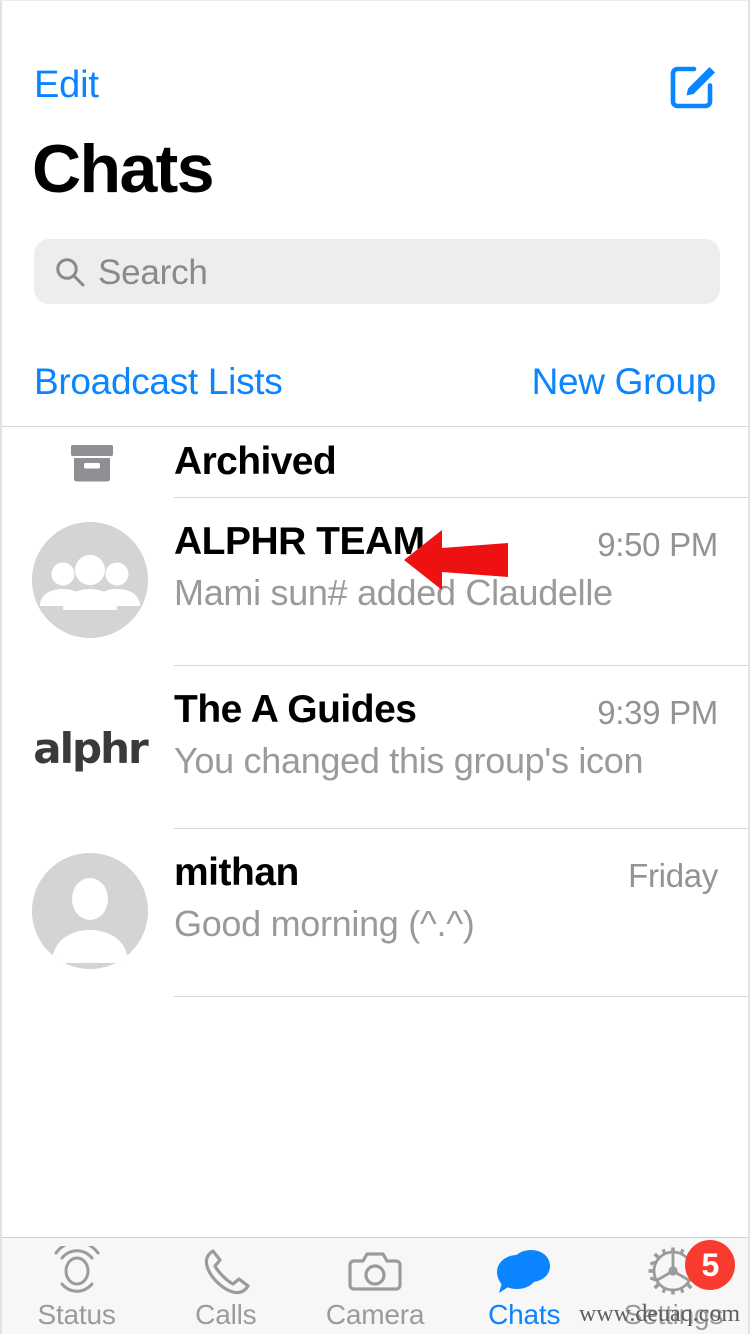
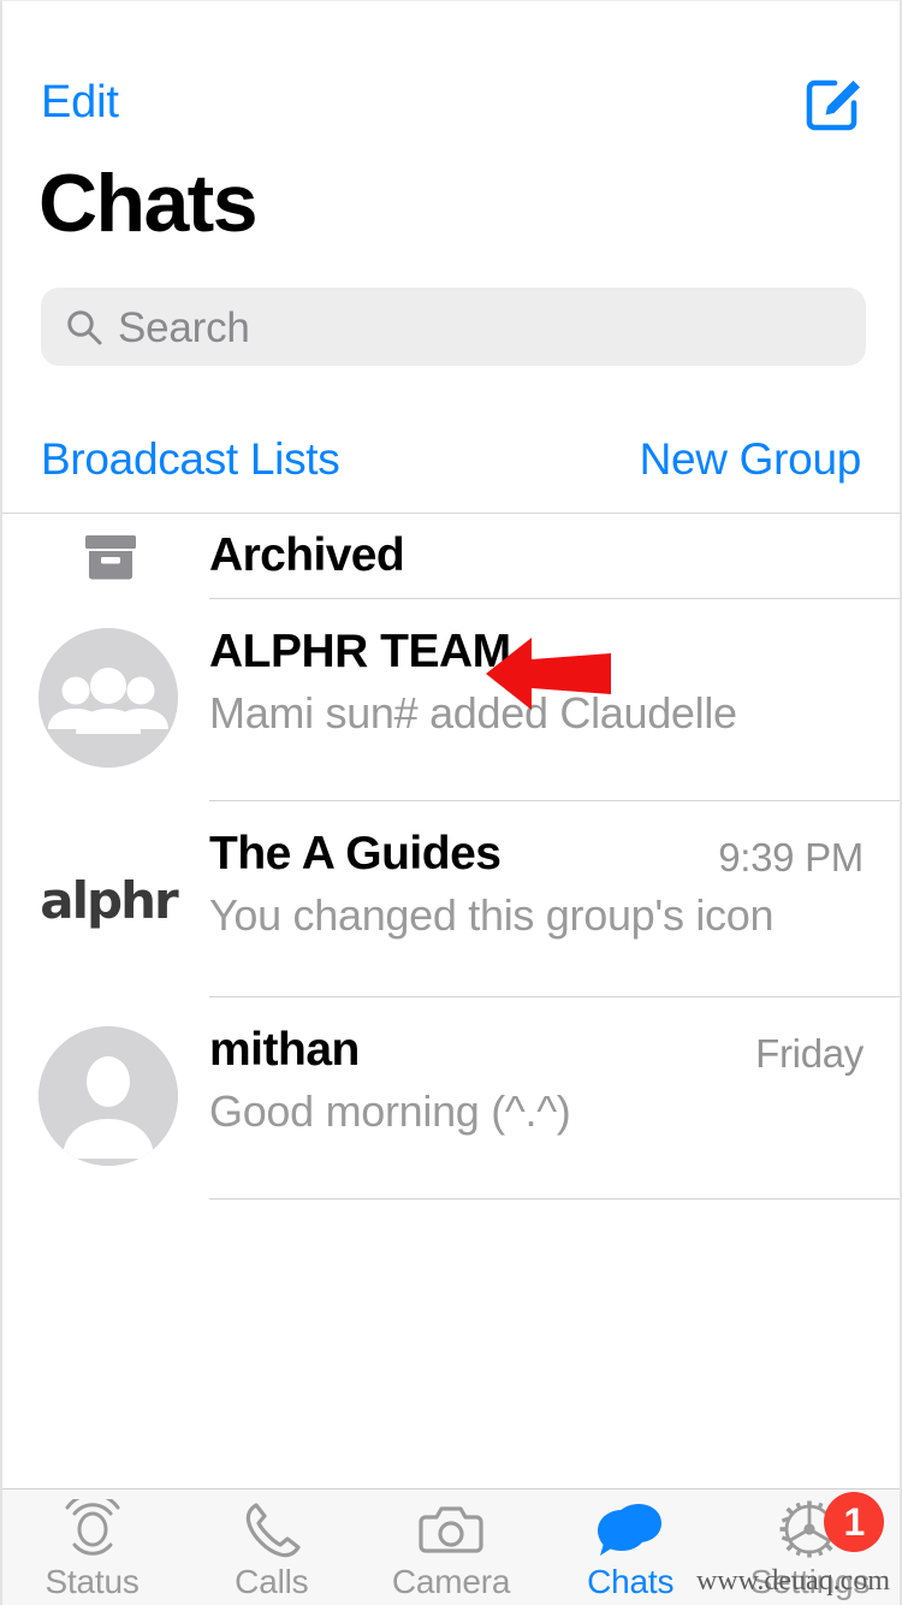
  Edit
  Chats
  Search
  Broadcast Lists
  New Group
  Archived
  ALPHR TEAM
  Mami sun# added Claudelle
- 9:50 PM
  alphr
  The A Guides
  You changed this group's icon
  9:39 PM
  mithan
  Good morning (^.^)
  Friday
  Status
  Calls
  Camera
  Chats
  Settings
- 5
+ 1
  www.deuaq.com
